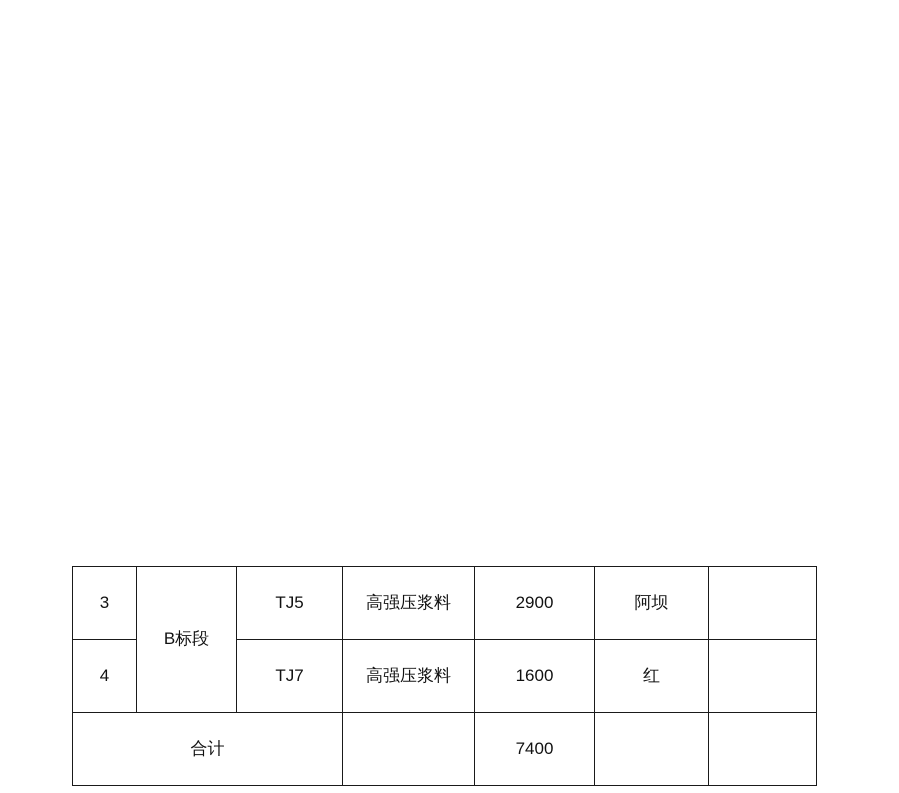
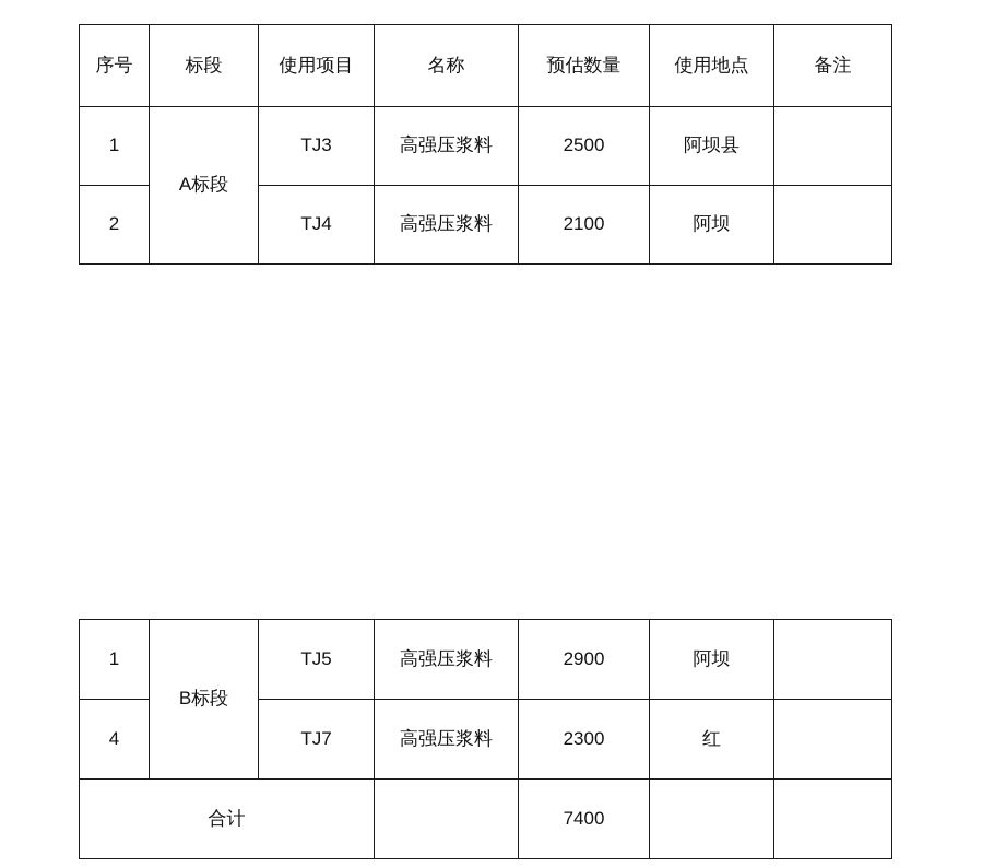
+ 序号	标段	使用项目	名称	预估数量	使用地点	备注
+ 1	A标段	TJ3	高强压浆料	2500	阿坝县
+ 2	TJ4	高强压浆料	2100	阿坝
- 3	B标段	TJ5	高强压浆料	2900	阿坝
+ 1	B标段	TJ5	高强压浆料	2900	阿坝
- 4	TJ7	高强压浆料	1600	红
+ 4	TJ7	高强压浆料	2300	红
  合计		7400
